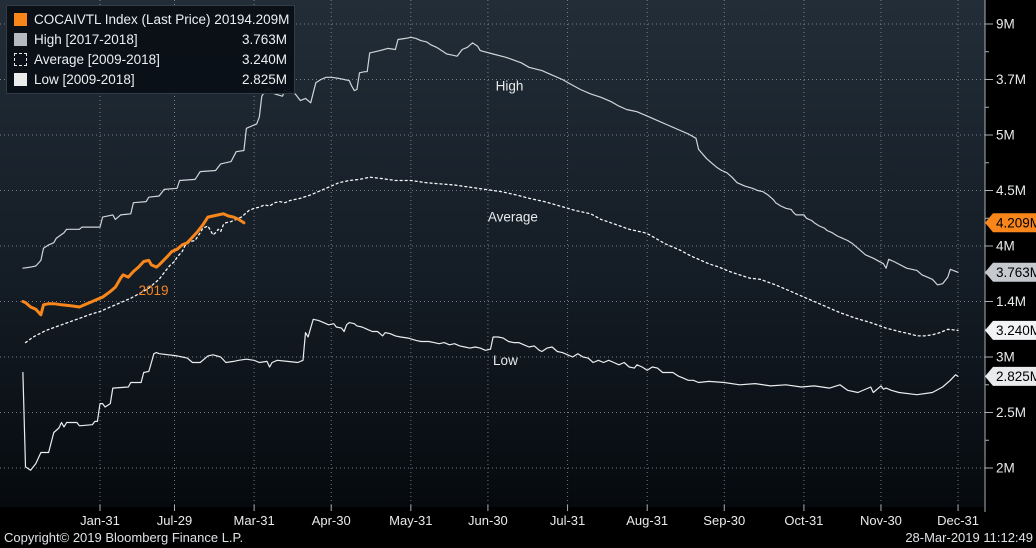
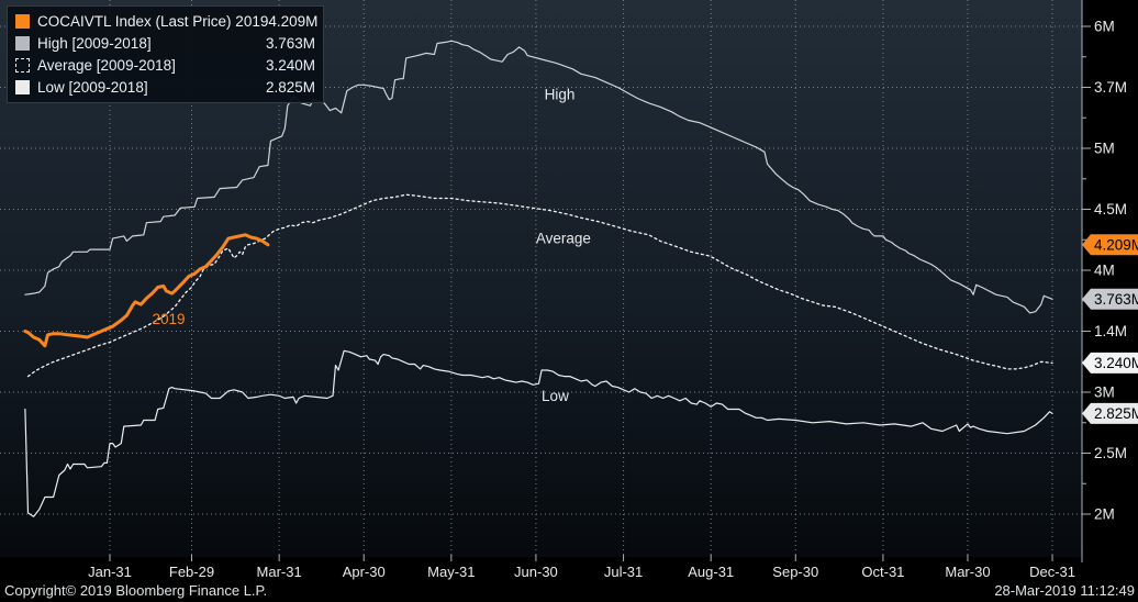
- 9M
+ 6M
  3.7M
  5M
  4.5M
  4M
  1.4M
  3M
  2.5M
  2M
  Jan-31
- Jul-29
+ Feb-29
  Mar-31
  Apr-30
  May-31
  Jun-30
  Jul-31
  Aug-31
  Sep-30
  Oct-31
- Nov-30
+ Mar-30
  Dec-31
  4.209M
  3.763M
  3.240M
  2.825M
  High
  Average
  Low
  2019
  COCAIVTL Index (Last Price) 2019
  4.209M
- High [2017-2018]
+ High [2009-2018]
  3.763M
  Average [2009-2018]
  3.240M
  Low [2009-2018]
  2.825M
  Copyright© 2019 Bloomberg Finance L.P.
  28-Mar-2019 11:12:49
